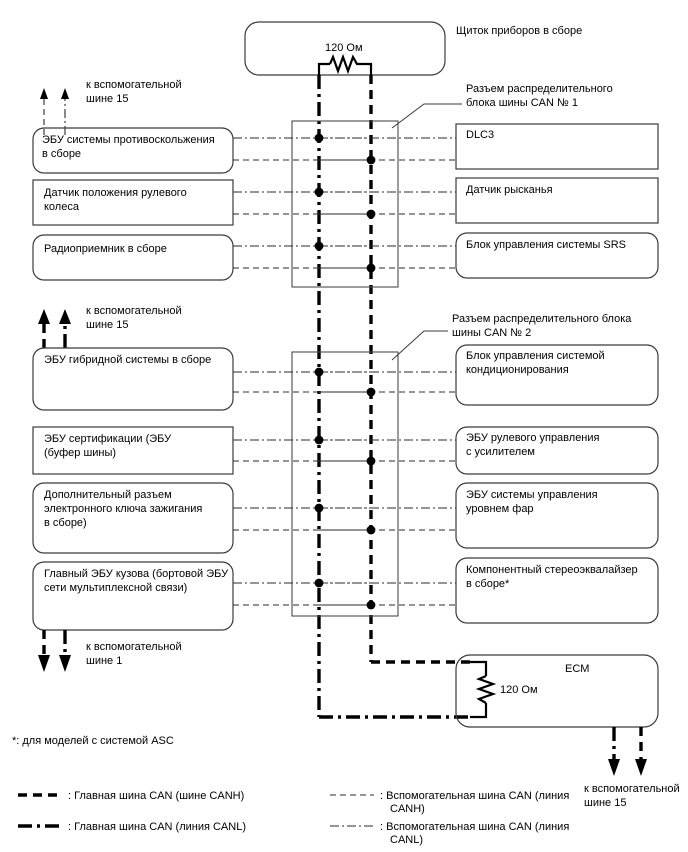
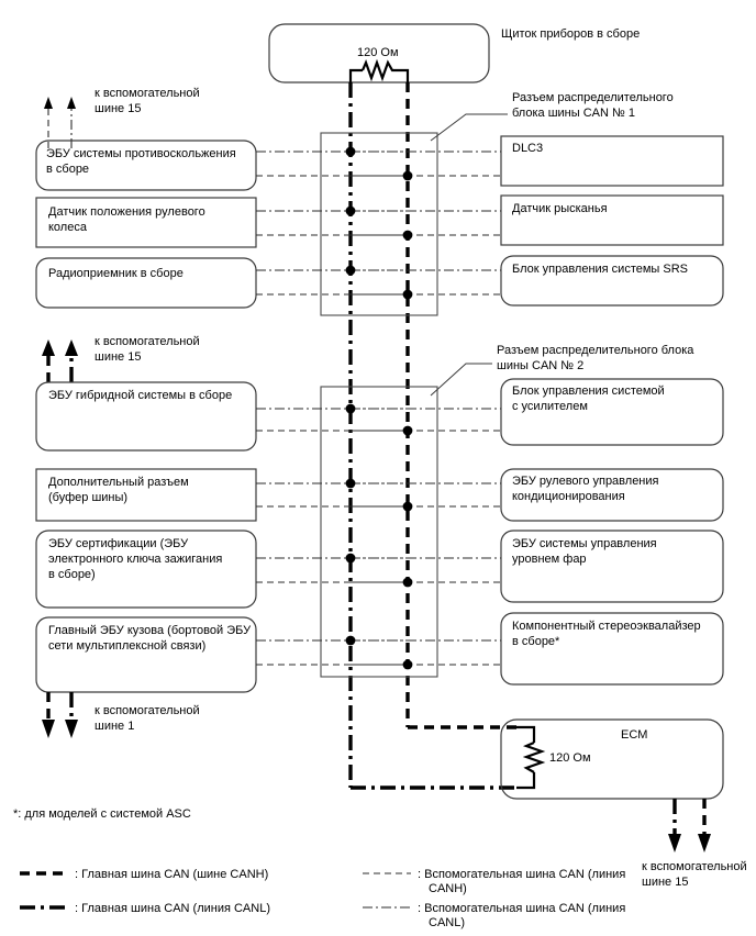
  Щиток приборов в сборе
  120 Ом
  Разъем распределительного
  блока шины CAN № 1
  Разъем распределительного блока
  шины CAN № 2
  к вспомогательной
  шине 15
  ЭБУ системы противоскольжения
  в сборе
  Датчик положения рулевого
  колеса
  Радиоприемник в сборе
  DLC3
  Датчик рысканья
  Блок управления системы SRS
  к вспомогательной
  шине 15
  ЭБУ гибридной системы в сборе
- ЭБУ сертификации (ЭБУ
+ Дополнительный разъем
  (буфер шины)
- Дополнительный разъем
+ ЭБУ сертификации (ЭБУ
  электронного ключа зажигания
  в сборе)
  Главный ЭБУ кузова (бортовой ЭБУ
  сети мультиплексной связи)
  Блок управления системой
- кондиционирования
+ с усилителем
  ЭБУ рулевого управления
- с усилителем
+ кондиционирования
  ЭБУ системы управления
  уровнем фар
  Компонентный стереоэквалайзер
  в сборе*
  к вспомогательной
  шине 1
  ECM
  120 Ом
  к вспомогательной
  шине 15
  *: для моделей с системой ASC
  : Главная шина CAN (шине CANH)
  : Главная шина CAN (линия CANL)
  : Вспомогательная шина CAN (линия
  CANH)
  : Вспомогательная шина CAN (линия
  CANL)
